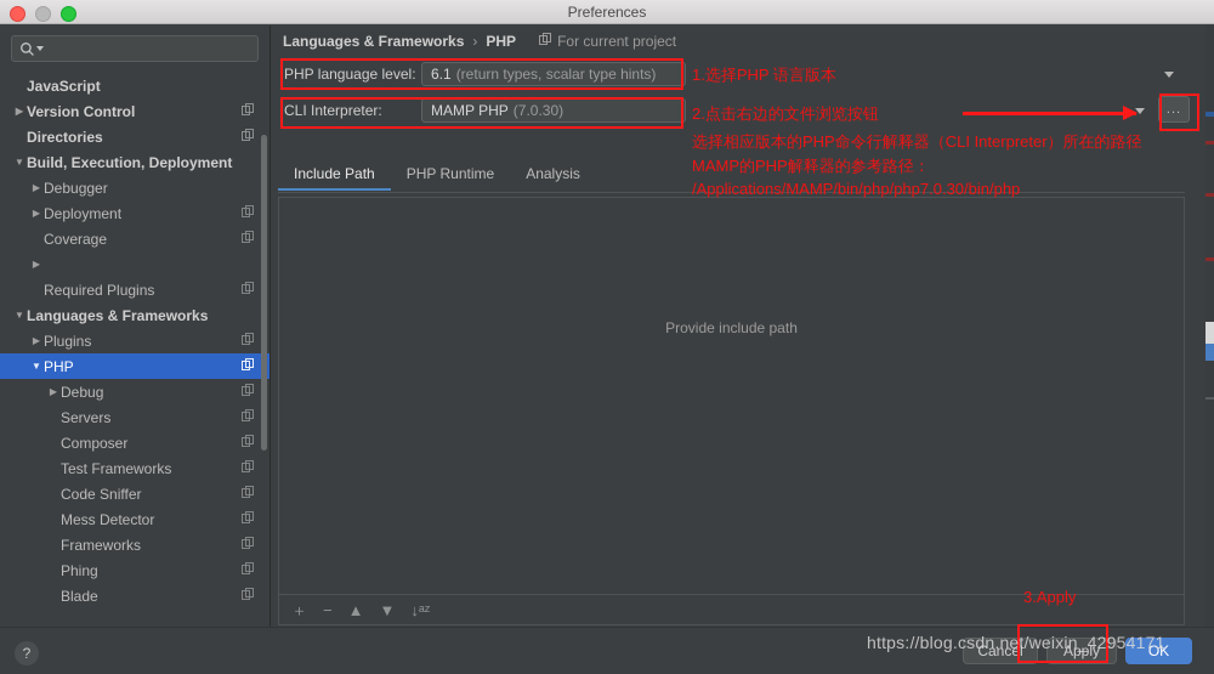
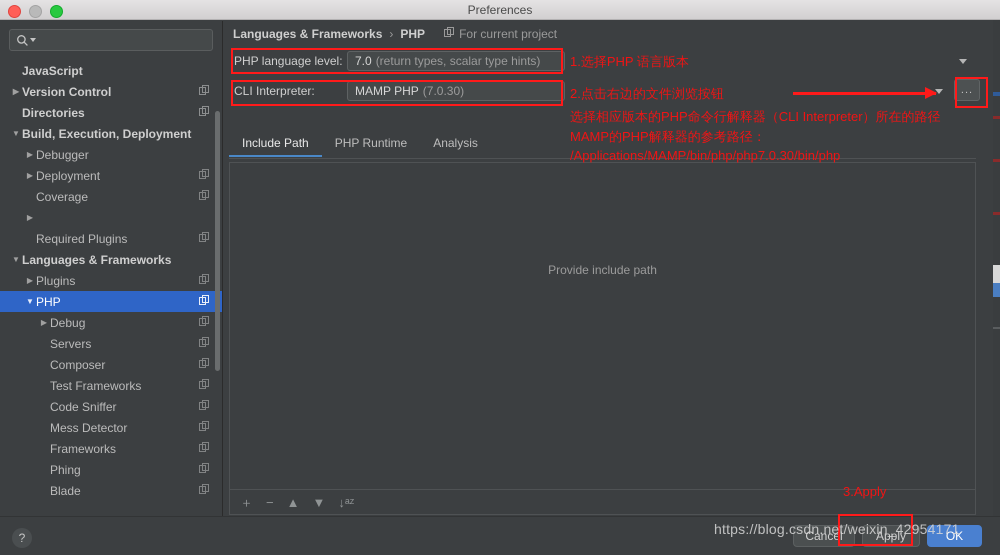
  Preferences
  JavaScript
  ▶
  Version Control
  Directories
  ▼
  Build, Execution, Deployment
  ▶
  Debugger
  ▶
  Deployment
  Coverage
  ▶
  Required Plugins
  ▼
  Languages & Frameworks
  ▶
  Plugins
  ▼
  PHP
  ▶
  Debug
  Servers
  Composer
  Test Frameworks
  Code Sniffer
  Mess Detector
  Frameworks
  Phing
  Blade
  Languages & Frameworks
  ›
  PHP
  For current project
  PHP language level:
- 6.1
+ 7.0
  (return types, scalar type hints)
  CLI Interpreter:
  MAMP PHP
  (7.0.30)
  ...
  Include Path
  PHP Runtime
  Analysis
  Provide include path
  ＋
  −
  ▲
  ▼
  ↓ᵃᶻ
  ?
  Cancel
  Apply
  OK
  1.选择PHP 语言版本
  2.点击右边的文件浏览按钮
  选择相应版本的PHP命令行解释器（CLI Interpreter）所在的路径
  MAMP的PHP解释器的参考路径：
  /Applications/MAMP/bin/php/php7.0.30/bin/php
  3.Apply
  https://blog.csdn.net/weixin_42954171
